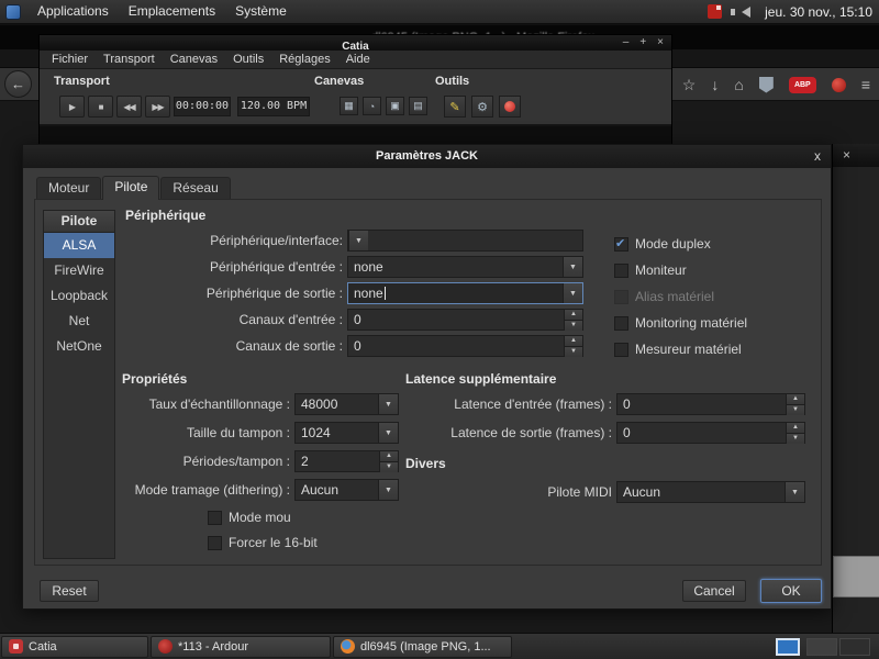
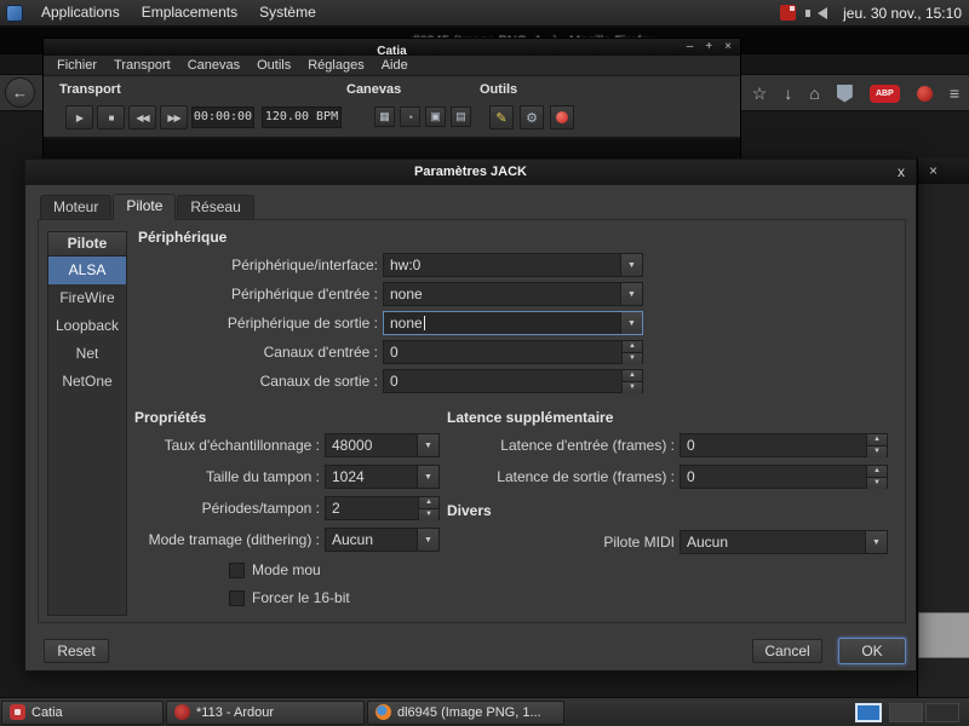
  ←
  ☆
  ↓
  ⌂
  ≡
  ×
  Catia
  –
  +
  ×
  Fichier
  Transport
  Canevas
  Outils
  Réglages
  Aide
  Transport
  Canevas
  Outils
  ▶
  ■
  ◀◀
  ▶▶
  00:00:00
  120.00 BPM
  ▦
  ◔
  ▣
  ▤
  ✎
  ⚙
  Paramètres JACK
  x
  Moteur
  Pilote
  Réseau
  Pilote
  ALSA
  FireWire
  Loopback
  Net
  NetOne
  Périphérique
  Périphérique/interface:
+ hw:0
  Périphérique d'entrée :
  none
  Périphérique de sortie :
  none
  Canaux d'entrée :
  0
  Canaux de sortie :
  0
- Mode duplex
- Moniteur
- Alias matériel
- Monitoring matériel
- Mesureur matériel
  Propriétés
  Taux d'échantillonnage :
  48000
  Taille du tampon :
  1024
  Périodes/tampon :
  2
  Mode tramage (dithering) :
  Aucun
  Mode mou
  Forcer le 16-bit
  Latence supplémentaire
  Latence d'entrée (frames) :
  0
  Latence de sortie (frames) :
  0
  Divers
  Pilote MIDI
  Aucun
  Reset
  Cancel
  OK
  Applications
  Emplacements
  Système
  jeu. 30 nov., 15:10
  Catia
  *113 - Ardour
  dl6945 (Image PNG, 1...
